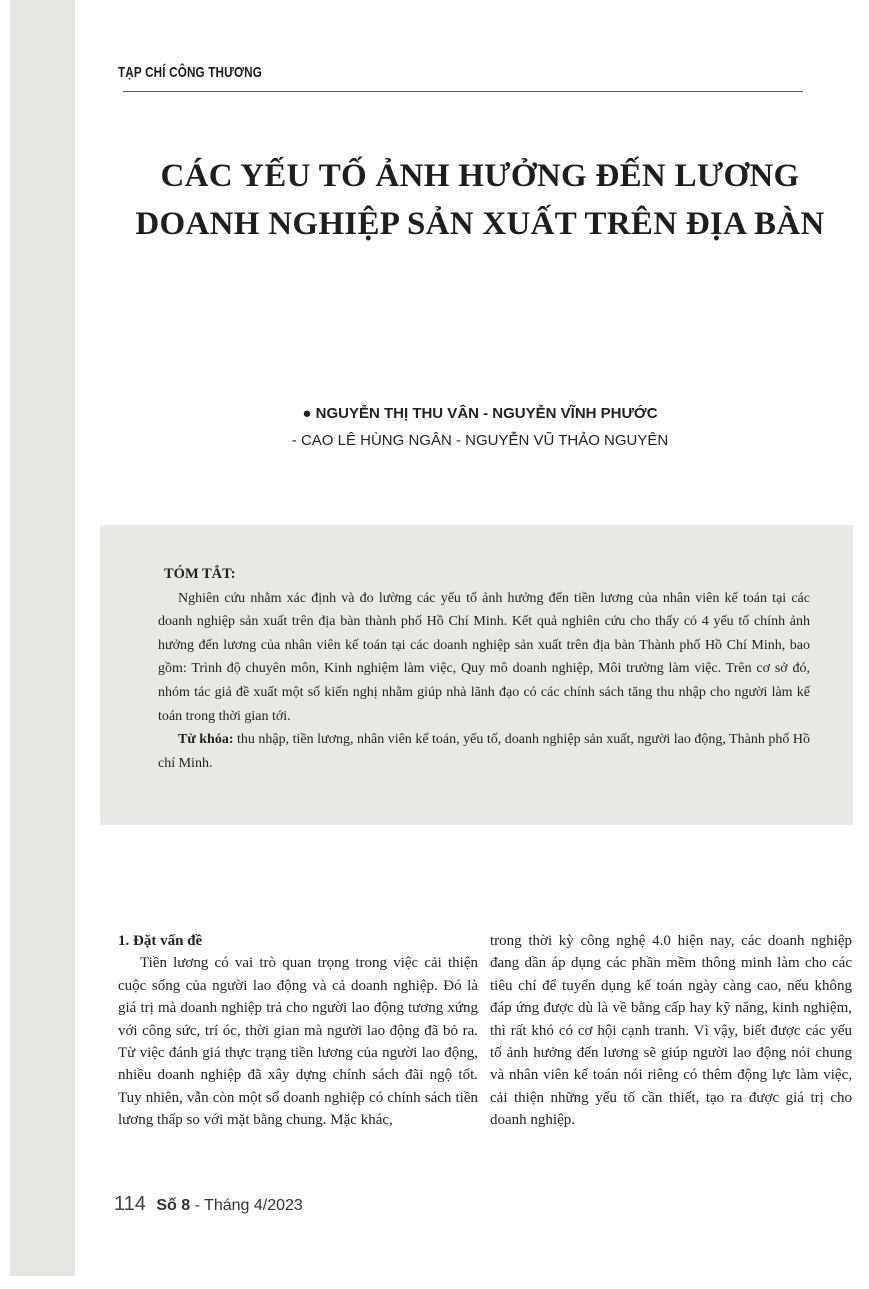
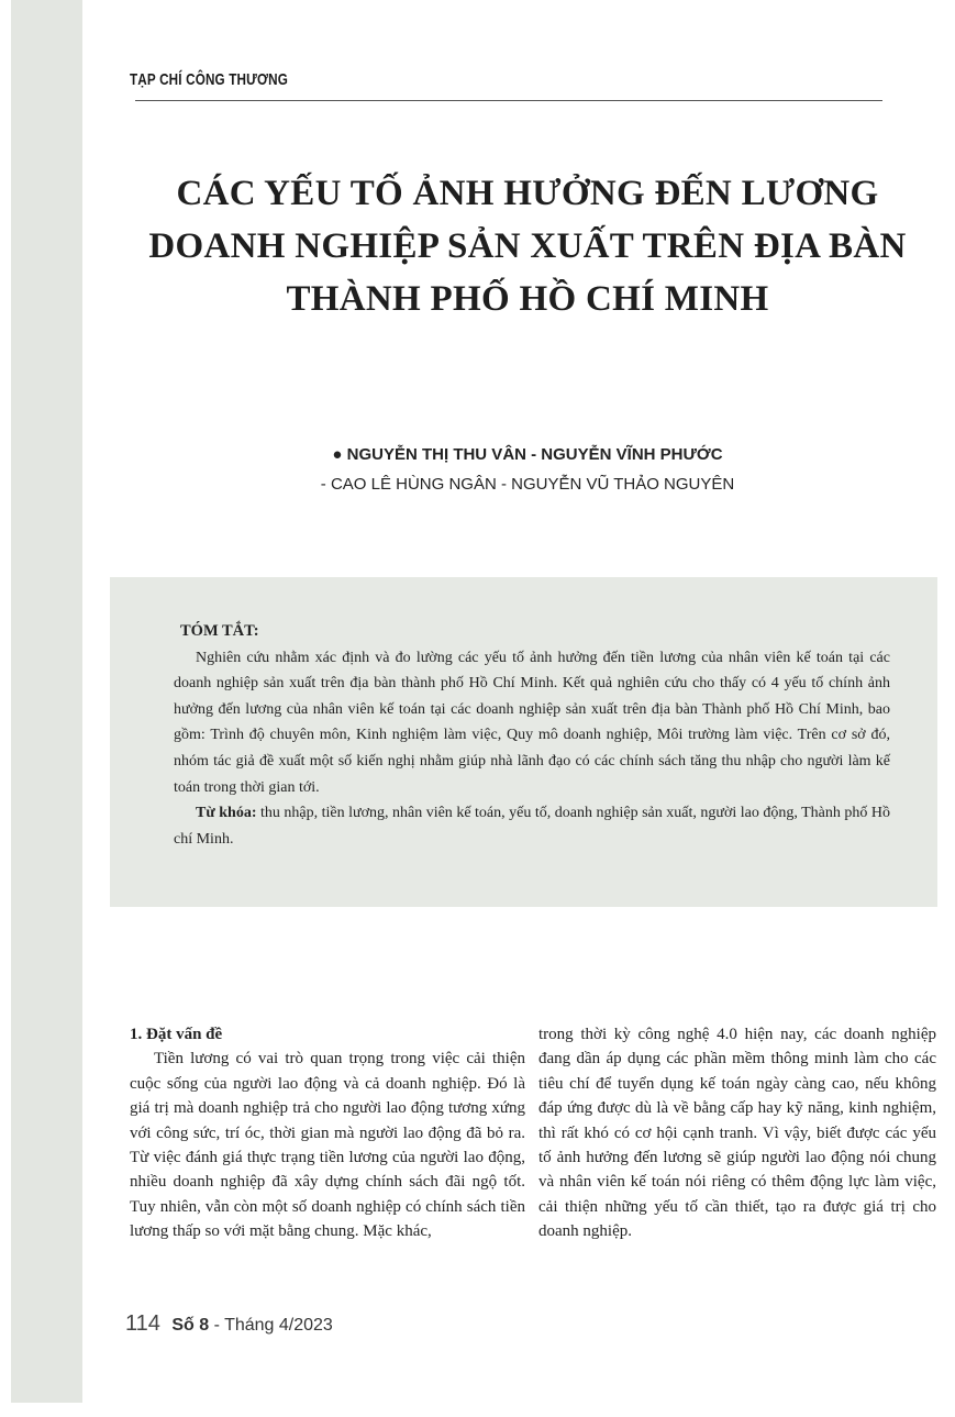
  TẠP CHÍ CÔNG THƯƠNG
  CÁC YẾU TỐ ẢNH HƯỞNG ĐẾN LƯƠNG
  DOANH NGHIỆP SẢN XUẤT TRÊN ĐỊA BÀN
+ THÀNH PHỐ HỒ CHÍ MINH
  ● NGUYỄN THỊ THU VÂN - NGUYỄN VĨNH PHƯỚC
  - CAO LÊ HÙNG NGÂN - NGUYỄN VŨ THẢO NGUYÊN
  TÓM TẮT:
  Nghiên cứu nhằm xác định và đo lường các yếu tố ảnh hưởng đến tiền lương của nhân viên kế toán tại các doanh nghiệp sản xuất trên địa bàn thành phố Hồ Chí Minh. Kết quả nghiên cứu cho thấy có 4 yếu tố chính ảnh hưởng đến lương của nhân viên kế toán tại các doanh nghiệp sản xuất trên địa bàn Thành phố Hồ Chí Minh, bao gồm: Trình độ chuyên môn, Kinh nghiệm làm việc, Quy mô doanh nghiệp, Môi trường làm việc. Trên cơ sở đó, nhóm tác giả đề xuất một số kiến nghị nhằm giúp nhà lãnh đạo có các chính sách tăng thu nhập cho người làm kế toán trong thời gian tới.
  Từ khóa: thu nhập, tiền lương, nhân viên kế toán, yếu tố, doanh nghiệp sản xuất, người lao động, Thành phố Hồ chí Minh.
  1. Đặt vấn đề
  Tiền lương có vai trò quan trọng trong việc cải thiện cuộc sống của người lao động và cả doanh nghiệp. Đó là giá trị mà doanh nghiệp trả cho người lao động tương xứng với công sức, trí óc, thời gian mà người lao động đã bỏ ra. Từ việc đánh giá thực trạng tiền lương của người lao động, nhiều doanh nghiệp đã xây dựng chính sách đãi ngộ tốt. Tuy nhiên, vẫn còn một số doanh nghiệp có chính sách tiền lương thấp so với mặt bằng chung. Mặc khác,
  trong thời kỳ công nghệ 4.0 hiện nay, các doanh nghiệp đang dần áp dụng các phần mềm thông minh làm cho các tiêu chí để tuyển dụng kế toán ngày càng cao, nếu không đáp ứng được dù là về bằng cấp hay kỹ năng, kinh nghiệm, thì rất khó có cơ hội cạnh tranh. Vì vậy, biết được các yếu tố ảnh hưởng đến lương sẽ giúp người lao động nói chung và nhân viên kế toán nói riêng có thêm động lực làm việc, cải thiện những yếu tố cần thiết, tạo ra được giá trị cho doanh nghiệp.
  114 Số 8 - Tháng 4/2023
